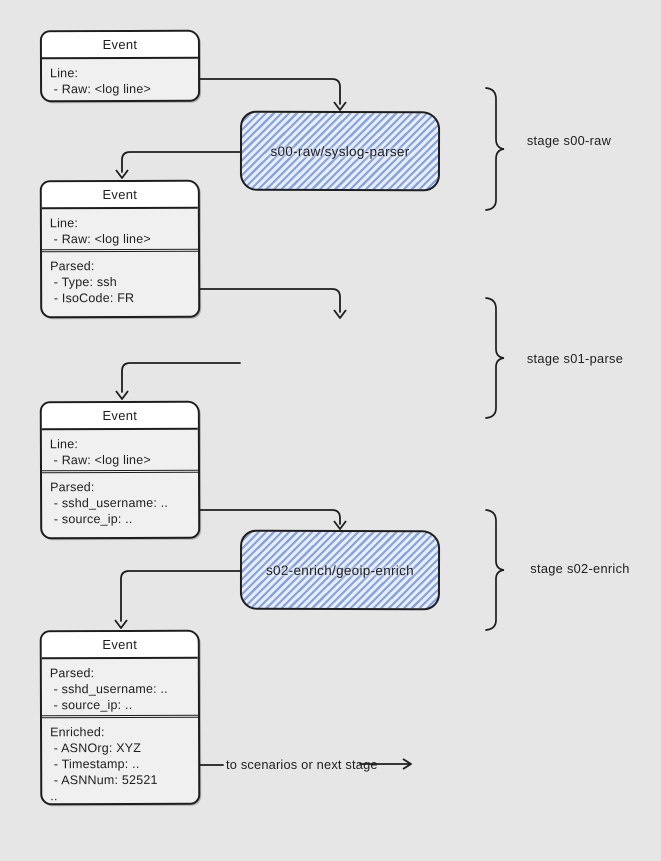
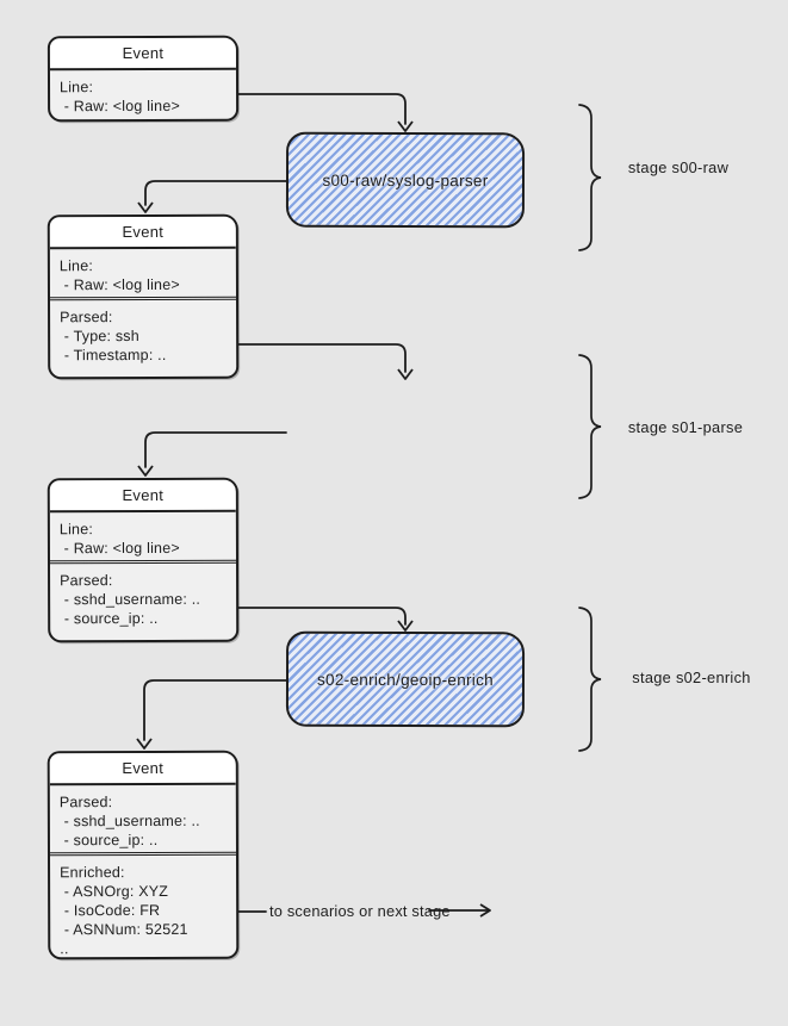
  Event
  Line:
  - Raw: <log line>
  s00-raw/syslog-parser
  stage s00-raw
  Event
  Line:
  - Raw: <log line>
  Parsed:
  - Type: ssh
- - IsoCode: FR
+ - Timestamp: ..
  ..
  stage s01-parse
  Event
  Line:
  - Raw: <log line>
  Parsed:
  - sshd_username: ..
  - source_ip: ..
  ..
  s02-enrich/geoip-enrich
  stage s02-enrich
  Event
  Parsed:
  - sshd_username: ..
  - source_ip: ..
  Enriched:
  - ASNOrg: XYZ
- - Timestamp: ..
+ - IsoCode: FR
  - ASNNum: 52521
  ..
  to scenarios or next stage
